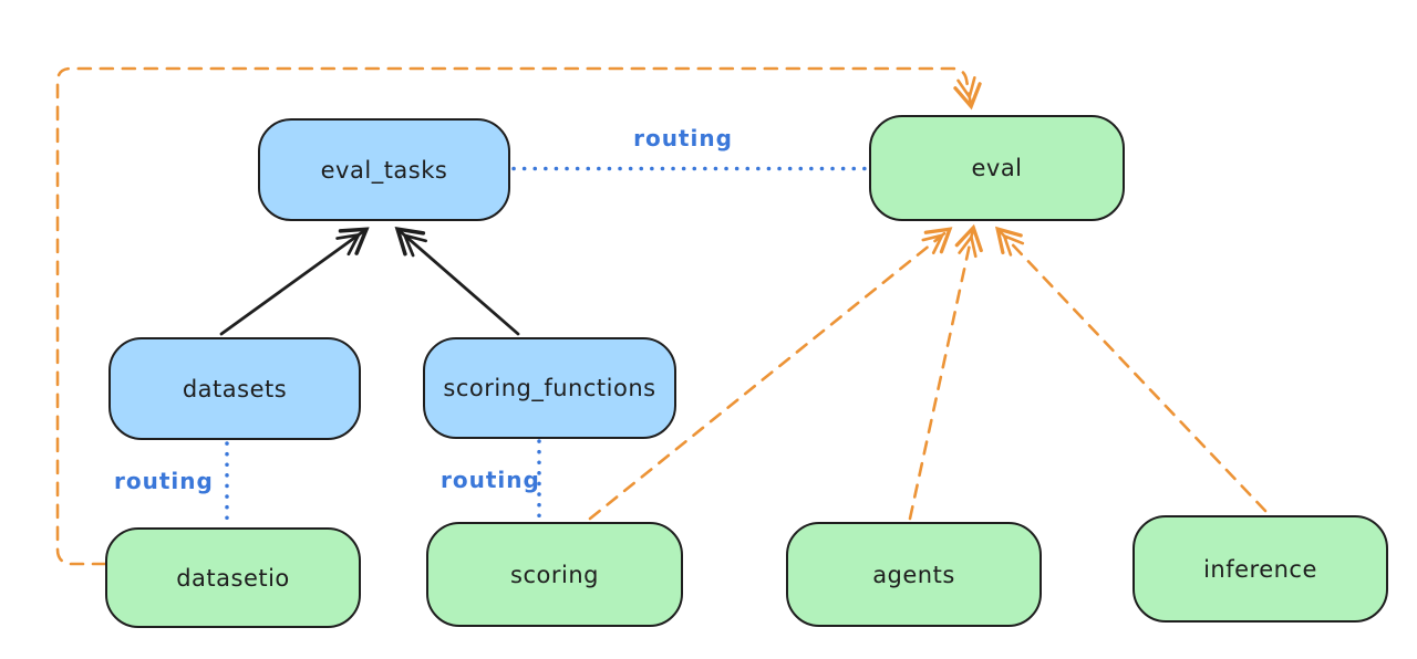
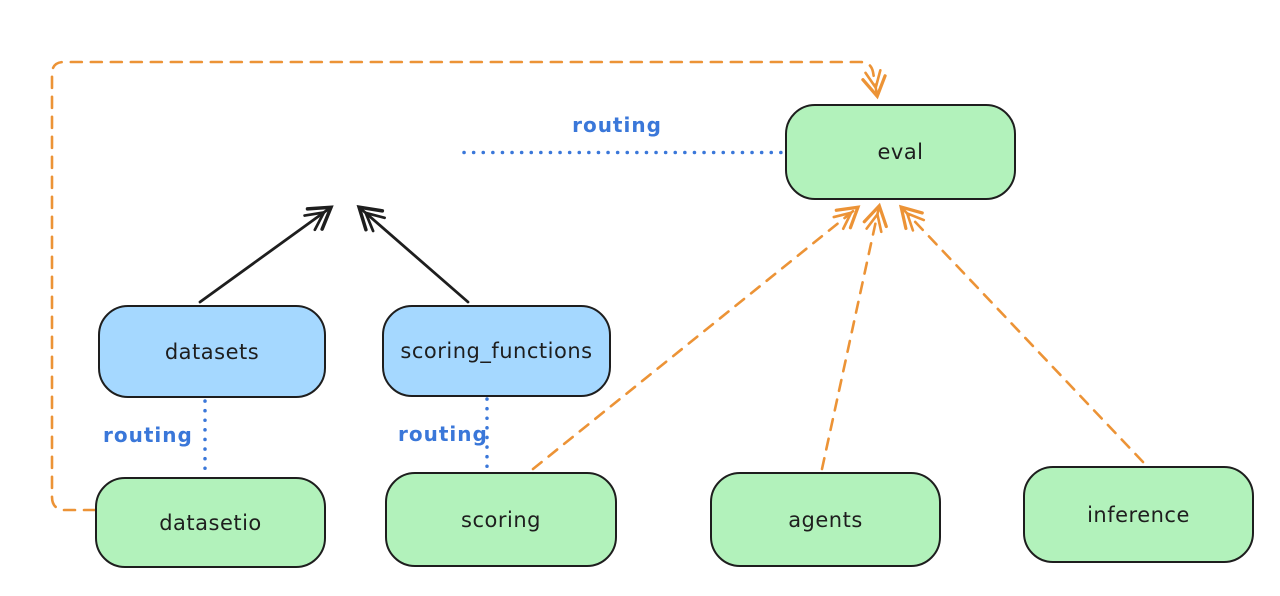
- eval_tasks
  eval
  datasets
  scoring_functions
  datasetio
  scoring
  agents
  inference
  routing
  routing
  routing
